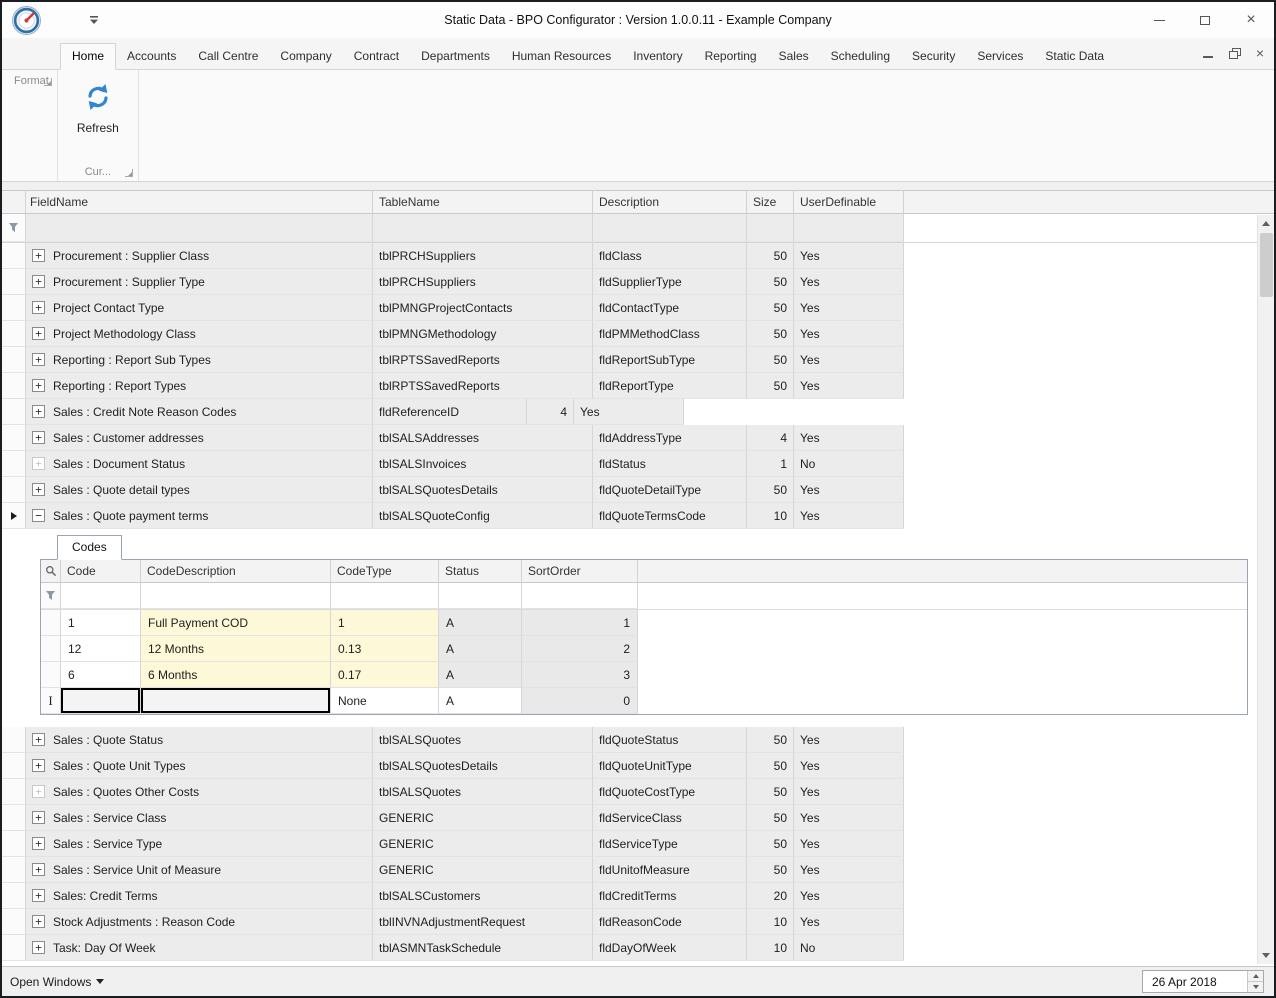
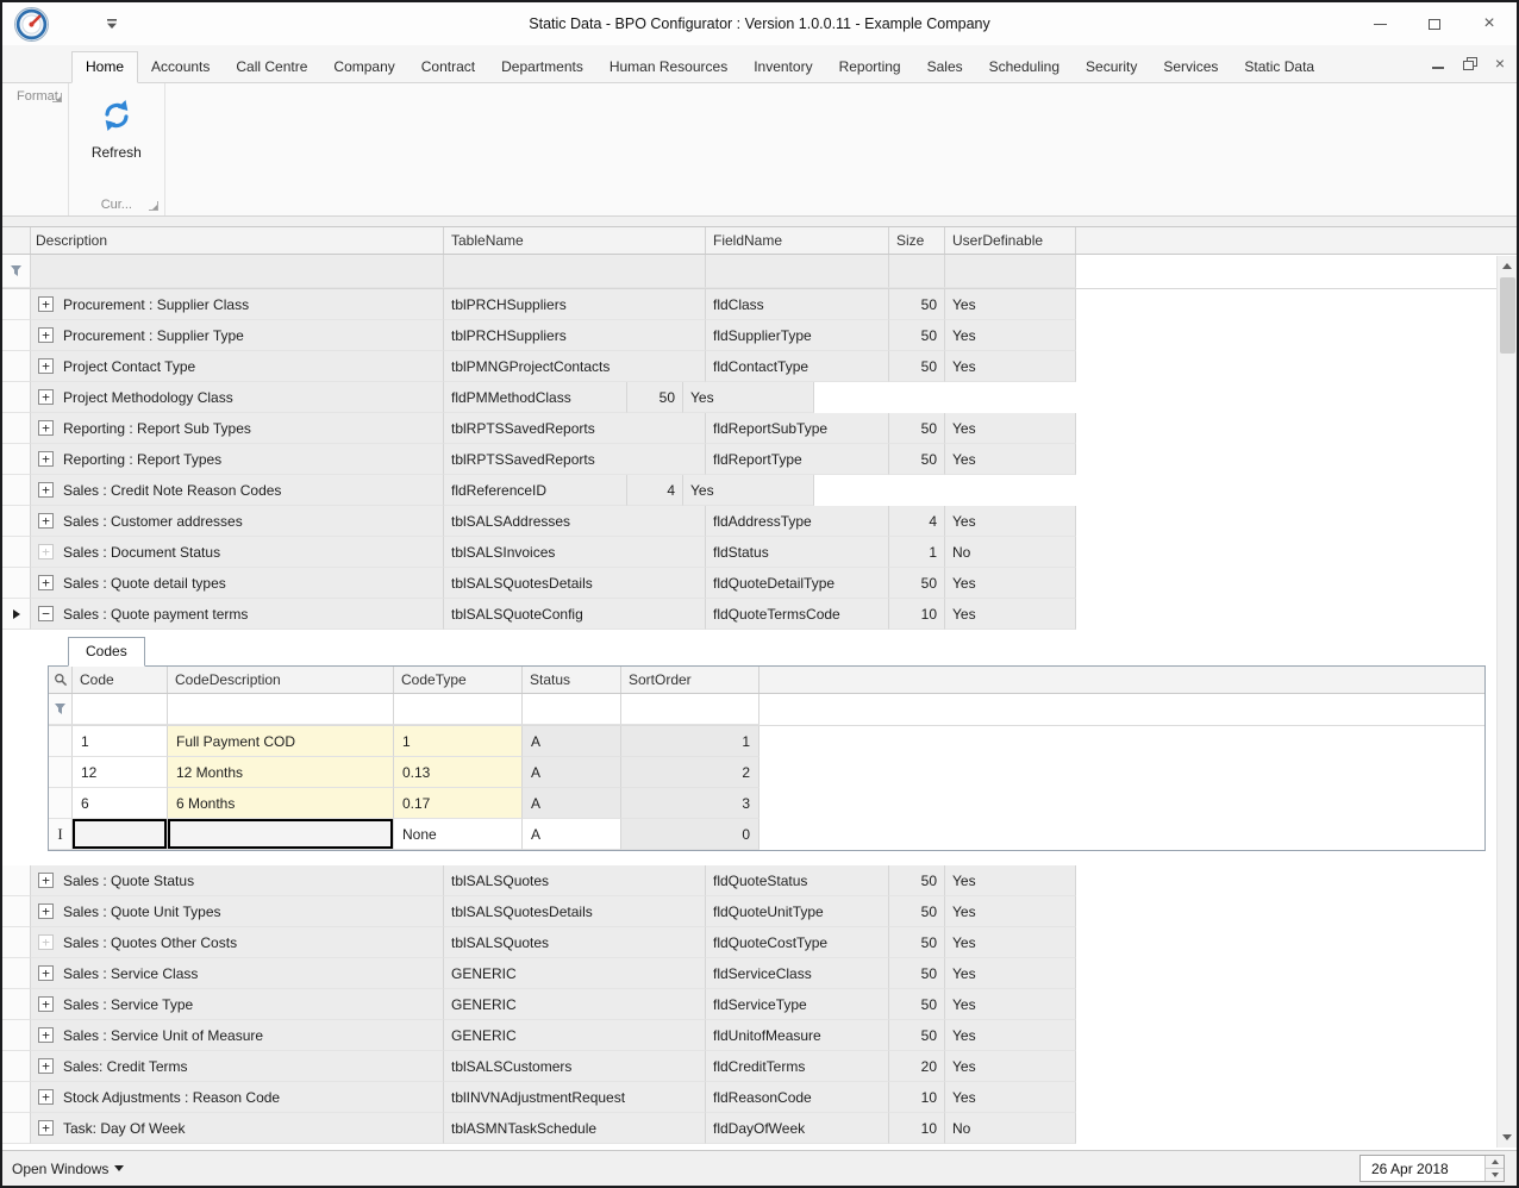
  Static Data - BPO Configurator : Version 1.0.0.11 - Example Company
  ×
  Home
  Accounts
  Call Centre
  Company
  Contract
  Departments
  Human Resources
  Inventory
  Reporting
  Sales
  Scheduling
  Security
  Services
  Static Data
  ×
  Format
  Refresh
  Cur...
- FieldName
+ Description
  TableName
- Description
+ FieldName
  Size
  UserDefinable
  +
  Procurement : Supplier Class
  tblPRCHSuppliers
  fldClass
  50
  Yes
  +
  Procurement : Supplier Type
  tblPRCHSuppliers
  fldSupplierType
  50
  Yes
  +
  Project Contact Type
  tblPMNGProjectContacts
  fldContactType
  50
  Yes
  +
  Project Methodology Class
- tblPMNGMethodology
  fldPMMethodClass
  50
  Yes
  +
  Reporting : Report Sub Types
  tblRPTSSavedReports
  fldReportSubType
  50
  Yes
  +
  Reporting : Report Types
  tblRPTSSavedReports
  fldReportType
  50
  Yes
  +
  Sales : Credit Note Reason Codes
  fldReferenceID
  4
  Yes
  +
  Sales : Customer addresses
  tblSALSAddresses
  fldAddressType
  4
  Yes
  +
  Sales : Document Status
  tblSALSInvoices
  fldStatus
  1
  No
  +
  Sales : Quote detail types
  tblSALSQuotesDetails
  fldQuoteDetailType
  50
  Yes
  −
  Sales : Quote payment terms
  tblSALSQuoteConfig
  fldQuoteTermsCode
  10
  Yes
  Codes
  Code
  CodeDescription
  CodeType
  Status
  SortOrder
  1
  Full Payment COD
  1
  A
  1
  12
  12 Months
  0.13
  A
  2
  6
  6 Months
  0.17
  A
  3
  I
  None
  A
  0
  +
  Sales : Quote Status
  tblSALSQuotes
  fldQuoteStatus
  50
  Yes
  +
  Sales : Quote Unit Types
  tblSALSQuotesDetails
  fldQuoteUnitType
  50
  Yes
  +
  Sales : Quotes Other Costs
  tblSALSQuotes
  fldQuoteCostType
  50
  Yes
  +
  Sales : Service Class
  GENERIC
  fldServiceClass
  50
  Yes
  +
  Sales : Service Type
  GENERIC
  fldServiceType
  50
  Yes
  +
  Sales : Service Unit of Measure
  GENERIC
  fldUnitofMeasure
  50
  Yes
  +
  Sales: Credit Terms
  tblSALSCustomers
  fldCreditTerms
  20
  Yes
  +
  Stock Adjustments : Reason Code
  tblINVNAdjustmentRequest
  fldReasonCode
  10
  Yes
  +
  Task: Day Of Week
  tblASMNTaskSchedule
  fldDayOfWeek
  10
  No
  Open Windows
  26 Apr 2018
